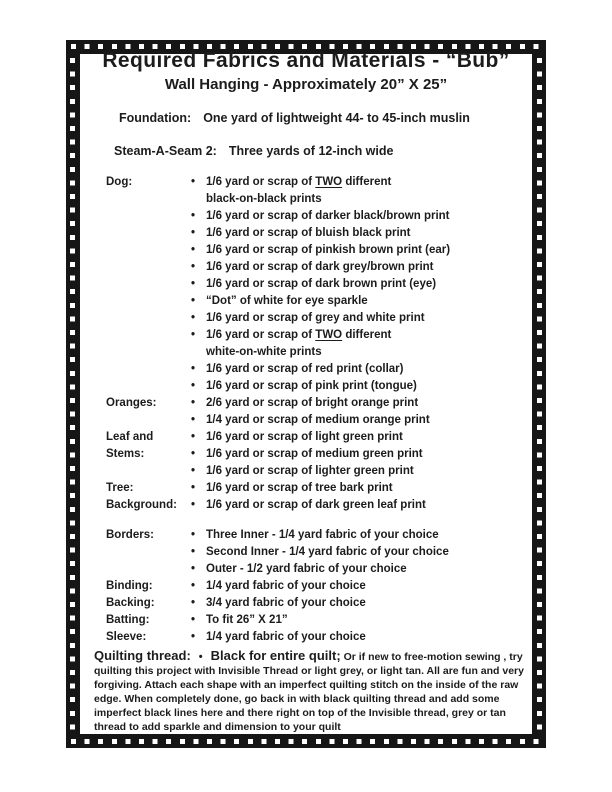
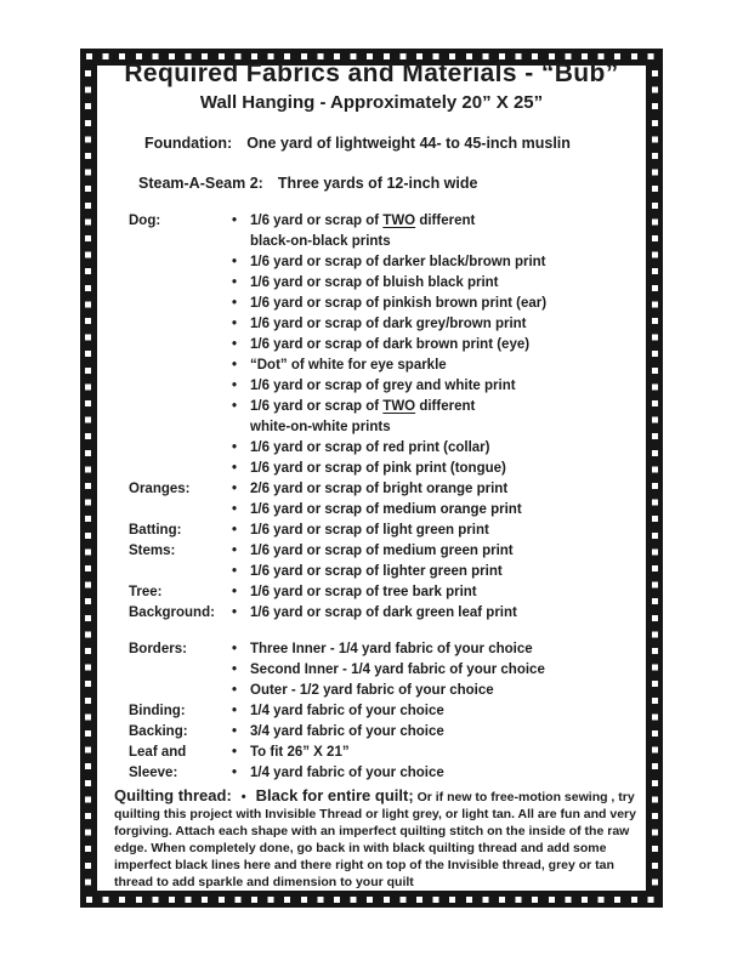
  Required Fabrics and Materials - “Bub”
  Wall Hanging - Approximately 20” X 25”
  Foundation: One yard of lightweight 44- to 45-inch muslin
  Steam-A-Seam 2: Three yards of 12-inch wide
  Dog:
  •
  1/6 yard or scrap of TWO different
  black-on-black prints
  •
  1/6 yard or scrap of darker black/brown print
  •
  1/6 yard or scrap of bluish black print
  •
  1/6 yard or scrap of pinkish brown print (ear)
  •
  1/6 yard or scrap of dark grey/brown print
  •
  1/6 yard or scrap of dark brown print (eye)
  •
  “Dot” of white for eye sparkle
  •
  1/6 yard or scrap of grey and white print
  •
  1/6 yard or scrap of TWO different
  white-on-white prints
  •
  1/6 yard or scrap of red print (collar)
  •
  1/6 yard or scrap of pink print (tongue)
  Oranges:
  •
  2/6 yard or scrap of bright orange print
  •
- 1/4 yard or scrap of medium orange print
+ 1/6 yard or scrap of medium orange print
- Leaf and
+ Batting:
  •
  1/6 yard or scrap of light green print
  Stems:
  •
  1/6 yard or scrap of medium green print
  •
  1/6 yard or scrap of lighter green print
  Tree:
  •
  1/6 yard or scrap of tree bark print
  Background:
  •
  1/6 yard or scrap of dark green leaf print
  Borders:
  •
  Three Inner - 1/4 yard fabric of your choice
  •
  Second Inner - 1/4 yard fabric of your choice
  •
  Outer - 1/2 yard fabric of your choice
  Binding:
  •
  1/4 yard fabric of your choice
  Backing:
  •
  3/4 yard fabric of your choice
- Batting:
+ Leaf and
  •
  To fit 26” X 21”
  Sleeve:
  •
  1/4 yard fabric of your choice
  Quilting thread: • Black for entire quilt; Or if new to free-motion sewing , try quilting this project with Invisible Thread or light grey, or light tan. All are fun and very forgiving. Attach each shape with an imperfect quilting stitch on the inside of the raw edge. When completely done, go back in with black quilting thread and add some imperfect black lines here and there right on top of the Invisible thread, grey or tan thread to add sparkle and dimension to your quilt
